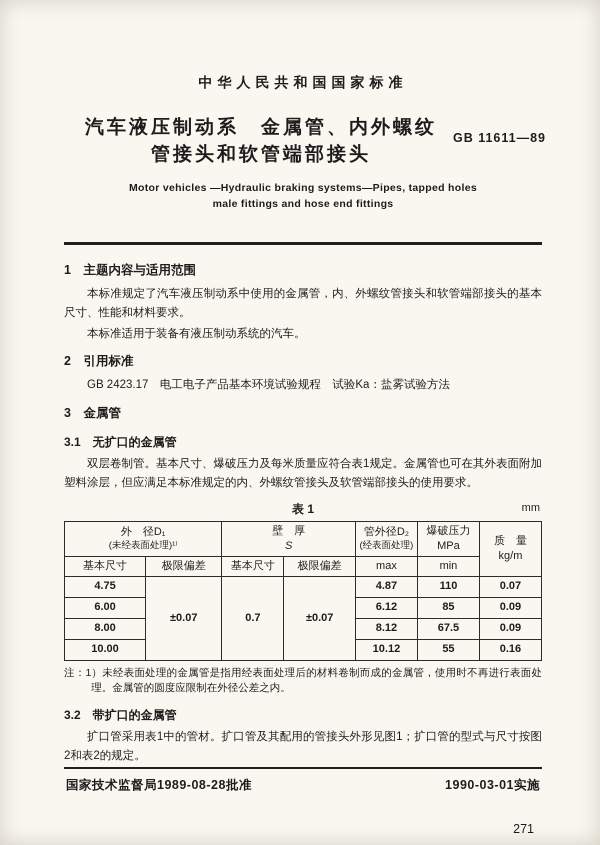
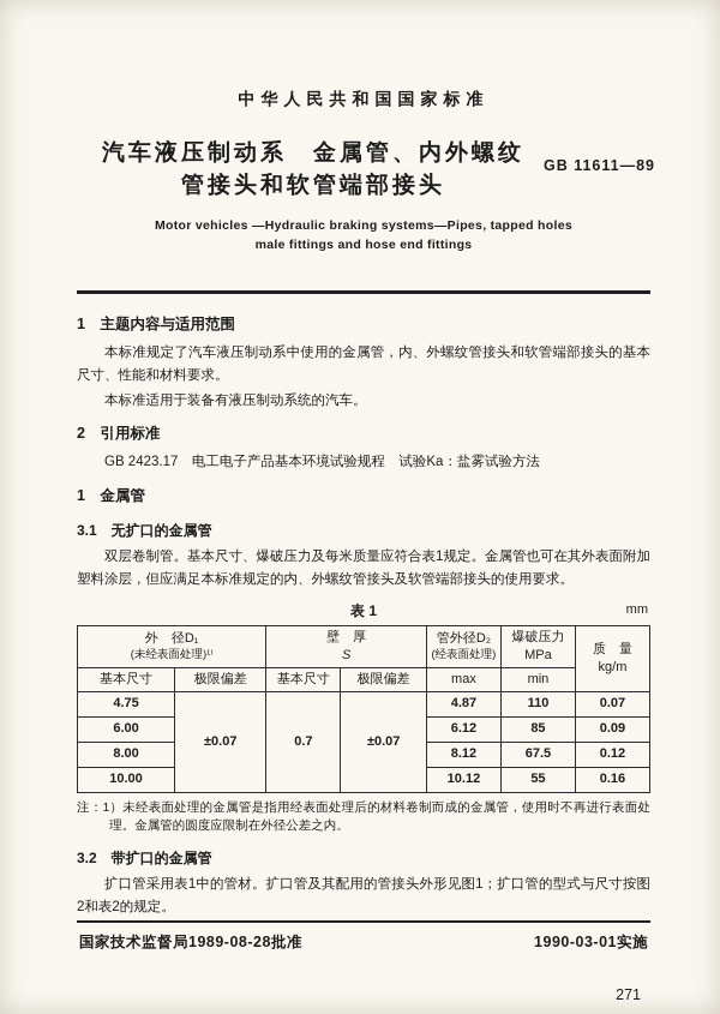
  中华人民共和国国家标准
  汽车液压制动系 金属管、内外螺纹
  管接头和软管端部接头
  GB 11611—89
  Motor vehicles —Hydraulic braking systems—Pipes, tapped holes
  male fittings and hose end fittings
  1 主题内容与适用范围
  本标准规定了汽车液压制动系中使用的金属管，内、外螺纹管接头和软管端部接头的基本尺寸、性能和材料要求。
  本标准适用于装备有液压制动系统的汽车。
  2 引用标准
  GB 2423.17 电工电子产品基本环境试验规程 试验Ka：盐雾试验方法
- 3 金属管
+ 1 金属管
  3.1 无扩口的金属管
  双层卷制管。基本尺寸、爆破压力及每米质量应符合表1规定。金属管也可在其外表面附加塑料涂层，但应满足本标准规定的内、外螺纹管接头及软管端部接头的使用要求。
  表 1
  mm
  外 径D₁ (未经表面处理)¹⁾	壁 厚 S	管外径D₂ (经表面处理)	爆破压力 MPa	质 量 kg/m
  基本尺寸	极限偏差	基本尺寸	极限偏差	max	min
  4.75	±0.07	0.7	±0.07	4.87	110	0.07
  6.00	6.12	85	0.09
- 8.00	8.12	67.5	0.09
+ 8.00	8.12	67.5	0.12
  10.00	10.12	55	0.16
  注：1）未经表面处理的金属管是指用经表面处理后的材料卷制而成的金属管，使用时不再进行表面处理。金属管的圆度应限制在外径公差之内。
  3.2 带扩口的金属管
  扩口管采用表1中的管材。扩口管及其配用的管接头外形见图1；扩口管的型式与尺寸按图2和表2的规定。
  国家技术监督局1989-08-28批准
  1990-03-01实施
  271
